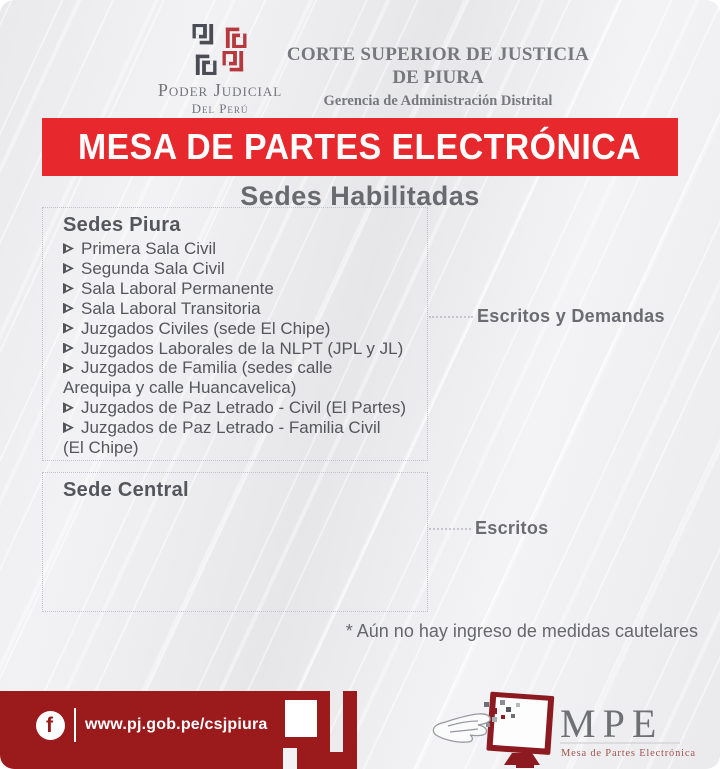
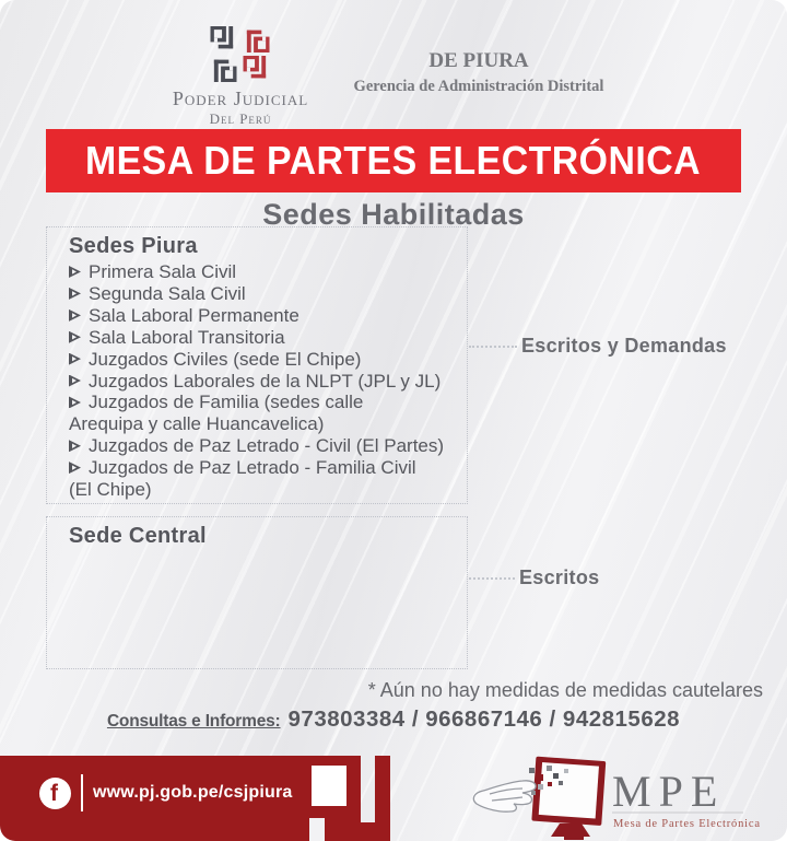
  Poder Judicial
  Del Perú
- CORTE SUPERIOR DE JUSTICIA
  DE PIURA
  Gerencia de Administración Distrital
  MESA DE PARTES ELECTRÓNICA
  Sedes Habilitadas
  Sedes Piura
  Primera Sala Civil
  Segunda Sala Civil
  Sala Laboral Permanente
  Sala Laboral Transitoria
  Juzgados Civiles (sede El Chipe)
  Juzgados Laborales de la NLPT (JPL y JL)
  Juzgados de Familia (sedes calle
  Arequipa y calle Huancavelica)
  Juzgados de Paz Letrado - Civil (El Partes)
  Juzgados de Paz Letrado - Familia Civil
  (El Chipe)
  Escritos y Demandas
  Sede Central
  Escritos
- * Aún no hay ingreso de medidas cautelares
+ * Aún no hay medidas de medidas cautelares
+ Consultas e Informes: 973803384 / 966867146 / 942815628
  f
  www.pj.gob.pe/csjpiura
  MPE
  Mesa de Partes Electrónica
